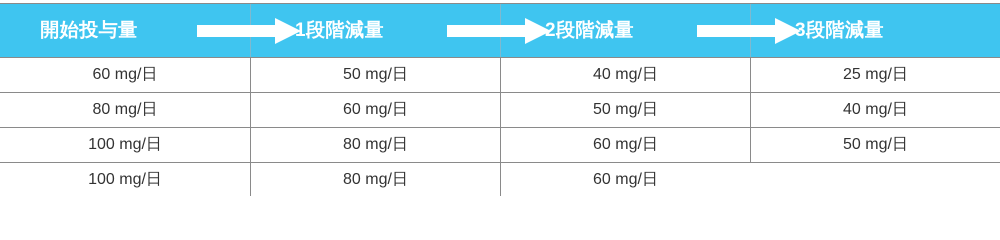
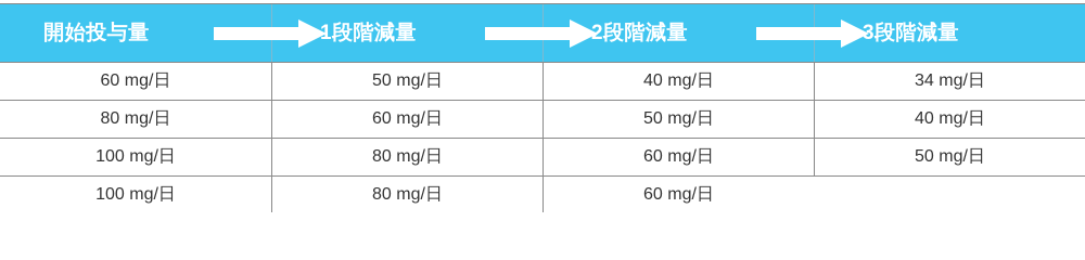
  開始投与量
  段階減量
  段階減量
  段階減量
  60 mg/日
  50 mg/日
  40 mg/日
- 25 mg/日
+ 34 mg/日
  80 mg/日
  60 mg/日
  50 mg/日
  40 mg/日
  100 mg/日
  80 mg/日
  60 mg/日
  50 mg/日
  100 mg/日
  80 mg/日
  60 mg/日
